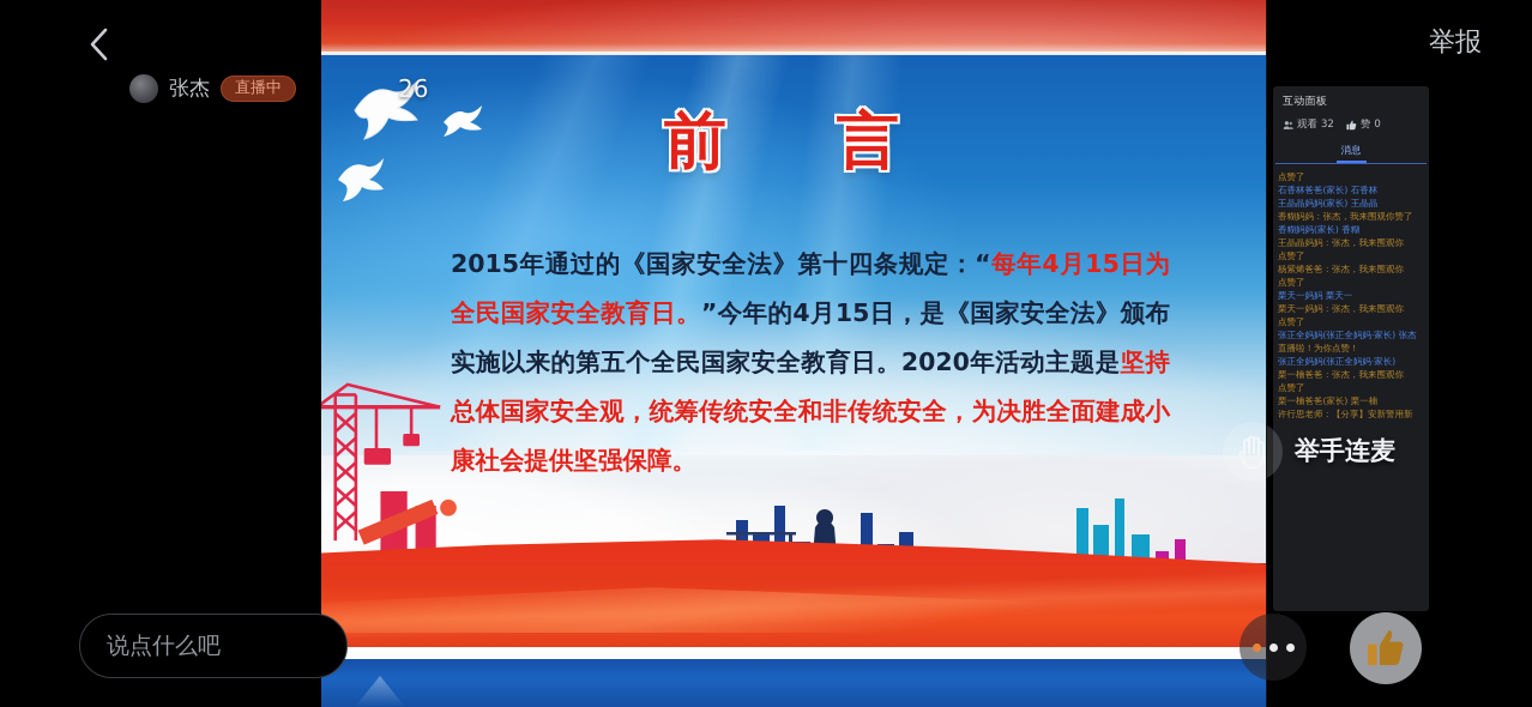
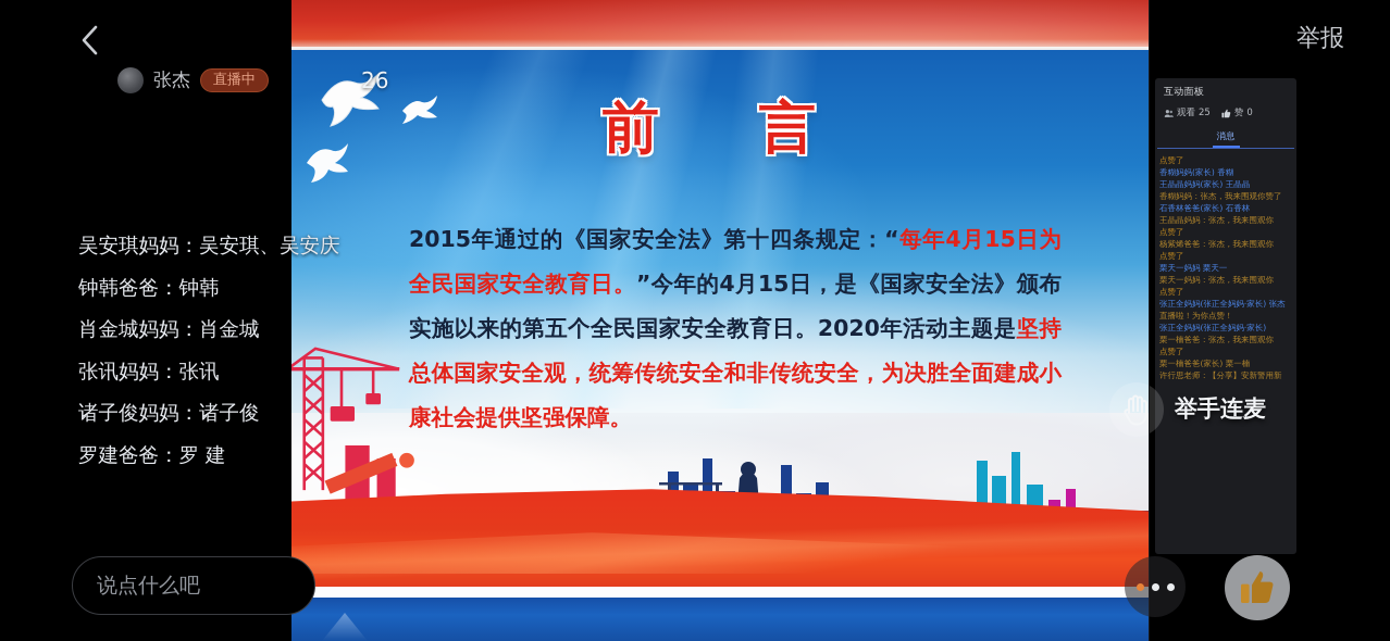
  26
  前 言
  2015年通过的《国家安全法》第十四条规定：“每年4月15日为全民国家安全教育日。”今年的4月15日，是《国家安全法》颁布实施以来的第五个全民国家安全教育日。2020年活动主题是坚持总体国家安全观，统筹传统安全和非传统安全，为决胜全面建成小康社会提供坚强保障。
  张杰
  直播中
  举报
+ 吴安琪妈妈：吴安琪、吴安庆
+ 钟韩爸爸：钟韩
+ 肖金城妈妈：肖金城
+ 张讯妈妈：张讯
+ 诸子俊妈妈：诸子俊
+ 罗建爸爸：罗 建
  说点什么吧
  互动面板
  观看
- 32
+ 25
  赞
  0
  消息
  点赞了
- 石香林爸爸(家长) 石香林
+ 香糊妈妈(家长) 香糊
  王晶晶妈妈(家长) 王晶晶
  香糊妈妈：张杰，我来围观你赞了
- 香糊妈妈(家长) 香糊
+ 石香林爸爸(家长) 石香林
  王晶晶妈妈：张杰，我来围观你
  点赞了
  杨紫烯爸爸：张杰，我来围观你
  点赞了
  栗天一妈妈 栗天一
  栗天一妈妈：张杰，我来围观你
  点赞了
  张正全妈妈(张正全妈妈·家长) 张杰
  直播啦！为你点赞！
  张正全妈妈(张正全妈妈·家长)
  栗一楠爸爸：张杰，我来围观你
  点赞了
  栗一楠爸爸(家长) 栗一楠
  许行思老师：【分享】安新警用新
  举手连麦
